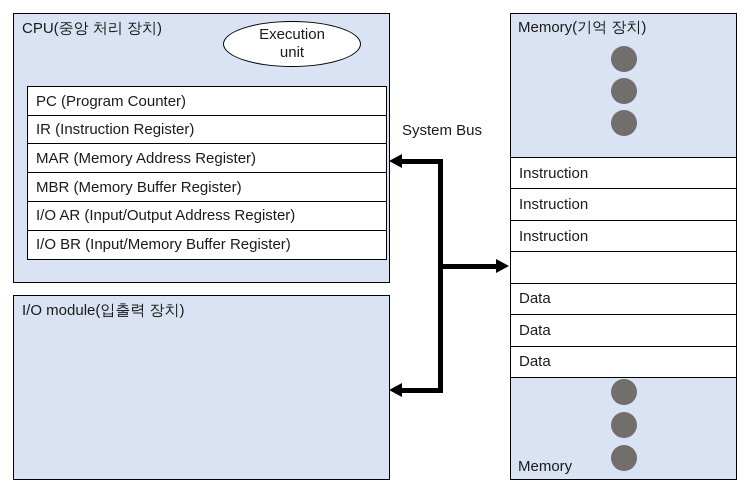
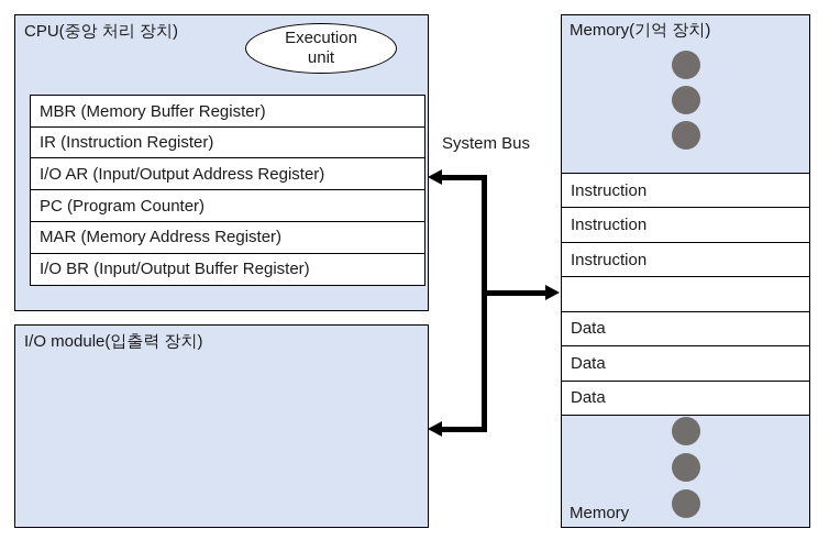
  CPU(중앙 처리 장치)
  Execution
  unit
- PC (Program Counter)
+ MBR (Memory Buffer Register)
  IR (Instruction Register)
- MAR (Memory Address Register)
+ I/O AR (Input/Output Address Register)
- MBR (Memory Buffer Register)
+ PC (Program Counter)
- I/O AR (Input/Output Address Register)
+ MAR (Memory Address Register)
- I/O BR (Input/Memory Buffer Register)
+ I/O BR (Input/Output Buffer Register)
  I/O module(입출력 장치)
  System Bus
  Memory(기억 장치)
  Instruction
  Instruction
  Instruction
  Data
  Data
  Data
  Memory
